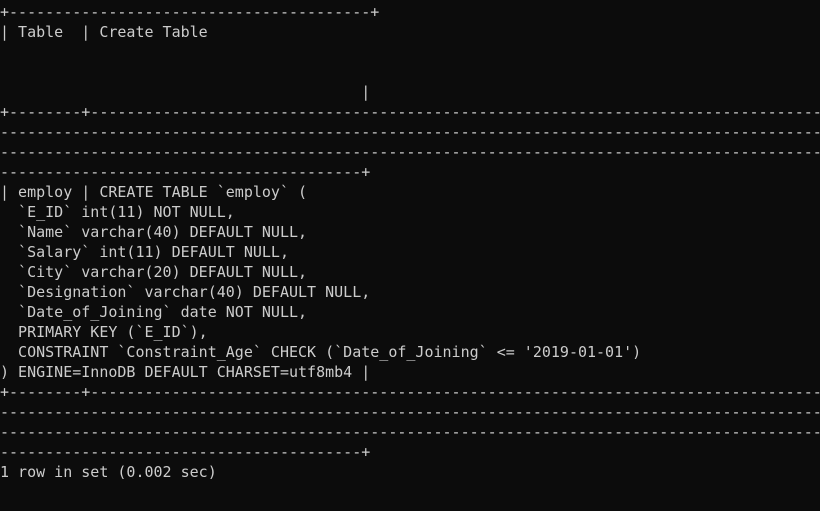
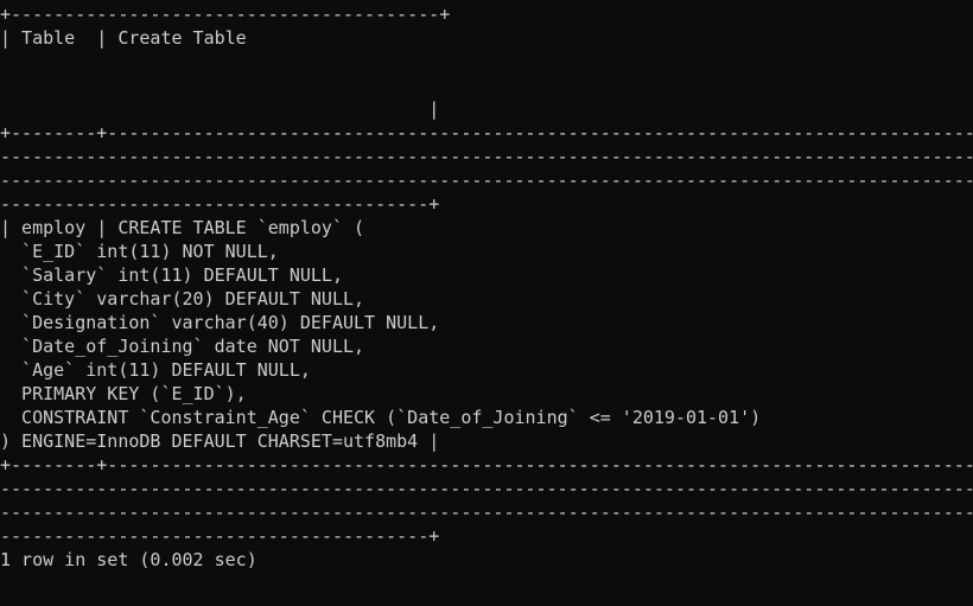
  +----------------------------------------+
  | Table | Create Table
  |
  +--------+---------------------------------------------------------------------------------
  -------------------------------------------------------------------------------------------
  -------------------------------------------------------------------------------------------
  ----------------------------------------+
  | employ | CREATE TABLE `employ` (
  `E_ID` int(11) NOT NULL,
- `Name` varchar(40) DEFAULT NULL,
  `Salary` int(11) DEFAULT NULL,
  `City` varchar(20) DEFAULT NULL,
  `Designation` varchar(40) DEFAULT NULL,
  `Date_of_Joining` date NOT NULL,
+ `Age` int(11) DEFAULT NULL,
  PRIMARY KEY (`E_ID`),
  CONSTRAINT `Constraint_Age` CHECK (`Date_of_Joining` <= '2019-01-01')
  ) ENGINE=InnoDB DEFAULT CHARSET=utf8mb4 |
  +--------+---------------------------------------------------------------------------------
  -------------------------------------------------------------------------------------------
  -------------------------------------------------------------------------------------------
  ----------------------------------------+
  1 row in set (0.002 sec)
